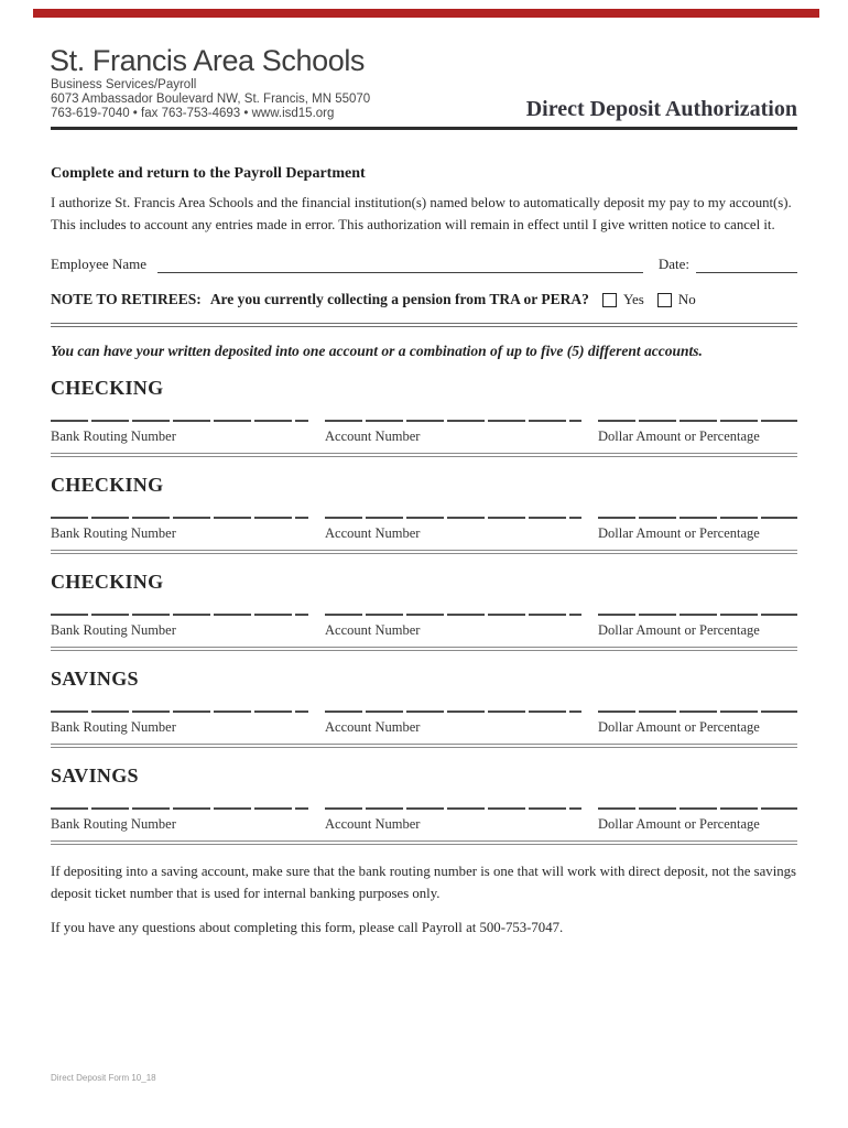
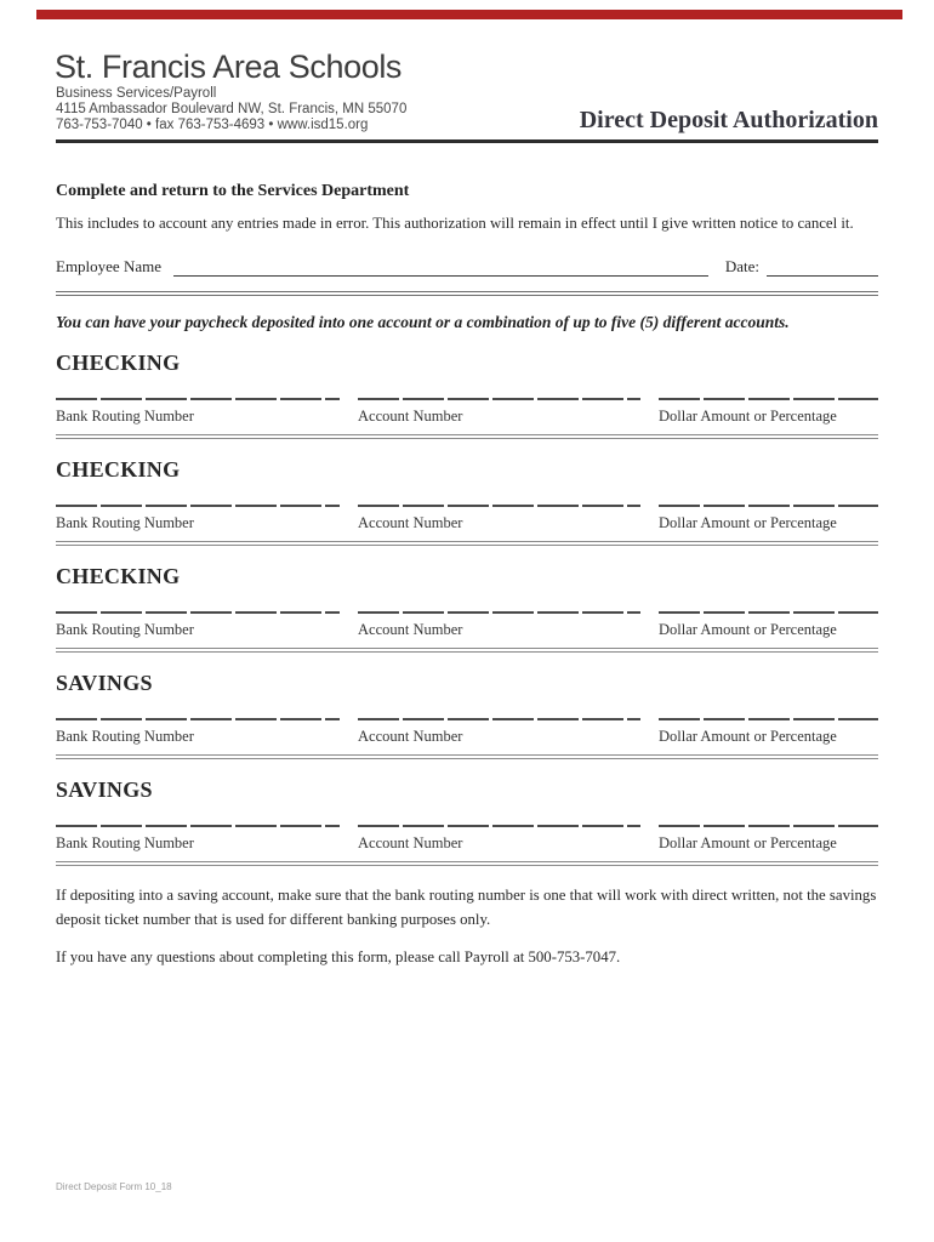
  St. Francis Area Schools
  Business Services/Payroll
- 6073 Ambassador Boulevard NW, St. Francis, MN 55070
+ 4115 Ambassador Boulevard NW, St. Francis, MN 55070
- 763-619-7040 • fax 763-753-4693 • www.isd15.org
+ 763-753-7040 • fax 763-753-4693 • www.isd15.org
  Direct Deposit Authorization
- Complete and return to the Payroll Department
+ Complete and return to the Services Department
- I authorize St. Francis Area Schools and the financial institution(s) named below to automatically deposit my pay to my account(s).
  This includes to account any entries made in error. This authorization will remain in effect until I give written notice to cancel it.
  Employee Name
  Date:
- NOTE TO RETIREES:
- Are you currently collecting a pension from TRA or PERA?
- Yes
- No
- You can have your written deposited into one account or a combination of up to five (5) different accounts.
+ You can have your paycheck deposited into one account or a combination of up to five (5) different accounts.
  CHECKING
  Bank Routing Number
  Account Number
  Dollar Amount or Percentage
  CHECKING
  Bank Routing Number
  Account Number
  Dollar Amount or Percentage
  CHECKING
  Bank Routing Number
  Account Number
  Dollar Amount or Percentage
  SAVINGS
  Bank Routing Number
  Account Number
  Dollar Amount or Percentage
  SAVINGS
  Bank Routing Number
  Account Number
  Dollar Amount or Percentage
- If depositing into a saving account, make sure that the bank routing number is one that will work with direct deposit, not the savings
+ If depositing into a saving account, make sure that the bank routing number is one that will work with direct written, not the savings
- deposit ticket number that is used for internal banking purposes only.
+ deposit ticket number that is used for different banking purposes only.
  If you have any questions about completing this form, please call Payroll at 500-753-7047.
  Direct Deposit Form 10_18
